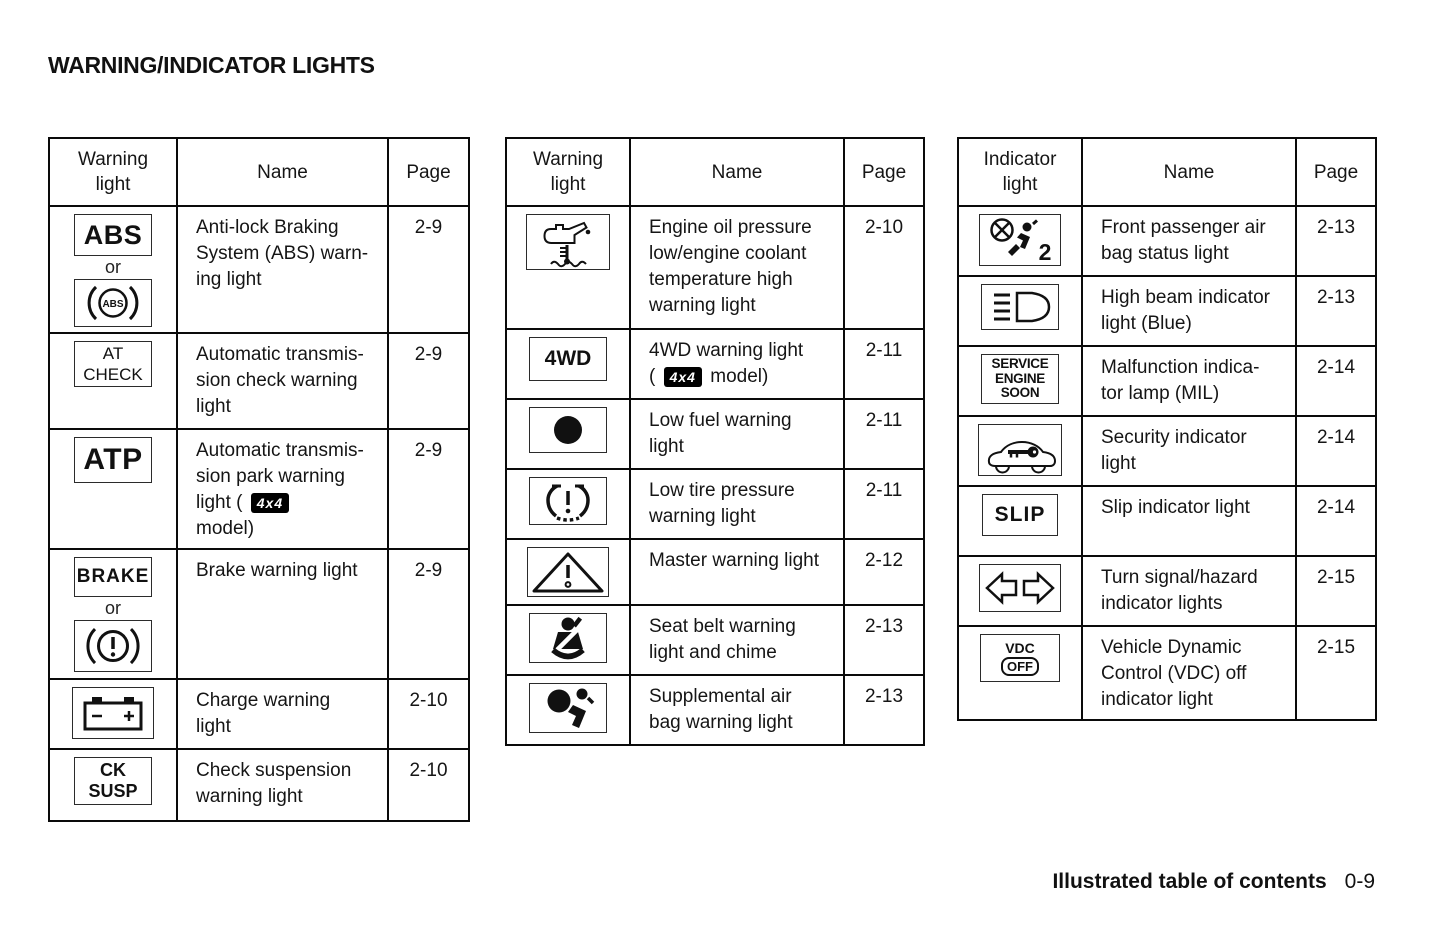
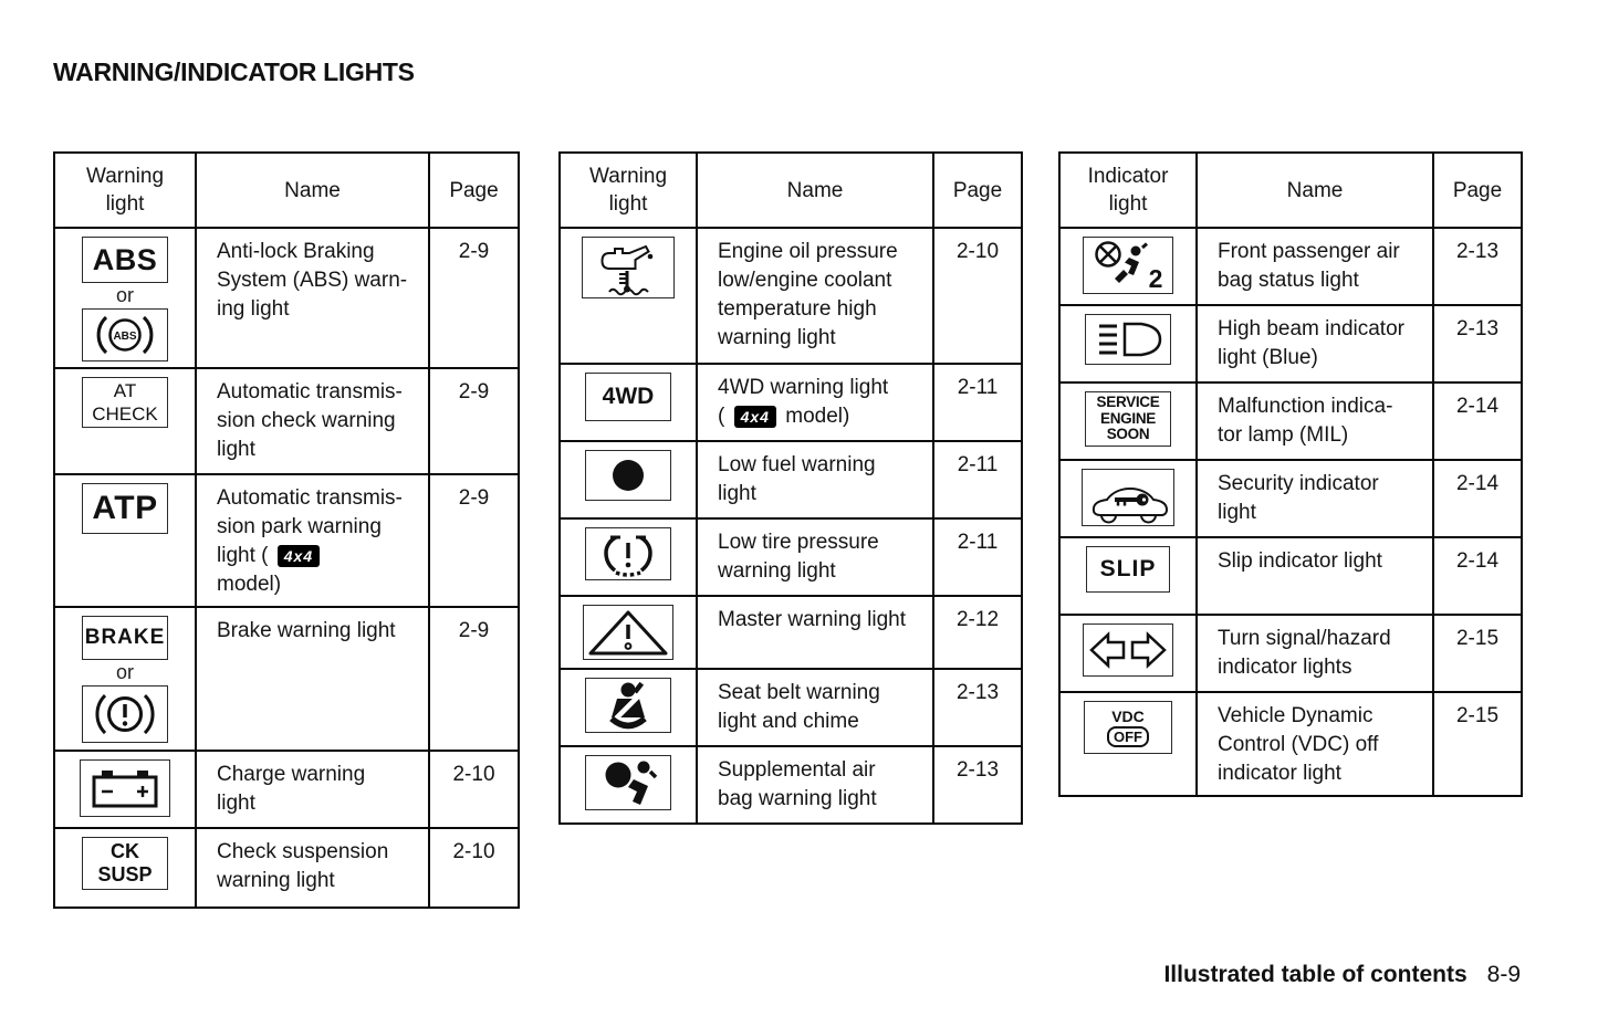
  WARNING/INDICATOR LIGHTS
  Warning light	Name	Page
  ABS or ABS	Anti-lock Braking System (ABS) warn- ing light	2-9
  AT CHECK	Automatic transmis- sion check warning light	2-9
  ATP	Automatic transmis- sion park warning light ( 4x4 model)	2-9
  BRAKE or	Brake warning light	2-9
  	Charge warning light	2-10
  CK SUSP	Check suspension warning light	2-10
  Warning light	Name	Page
  	Engine oil pressure low/engine coolant temperature high warning light	2-10
  4WD	4WD warning light ( 4x4 model)	2-11
  	Low fuel warning light	2-11
  	Low tire pressure warning light	2-11
  	Master warning light	2-12
  	Seat belt warning light and chime	2-13
  	Supplemental air bag warning light	2-13
  Indicator light	Name	Page
  2	Front passenger air bag status light	2-13
  	High beam indicator light (Blue)	2-13
  SERVICE ENGINE SOON	Malfunction indica- tor lamp (MIL)	2-14
  	Security indicator light	2-14
  SLIP	Slip indicator light	2-14
  	Turn signal/hazard indicator lights	2-15
  VDC OFF	Vehicle Dynamic Control (VDC) off indicator light	2-15
- Illustrated table of contents 0-9
+ Illustrated table of contents 8-9
